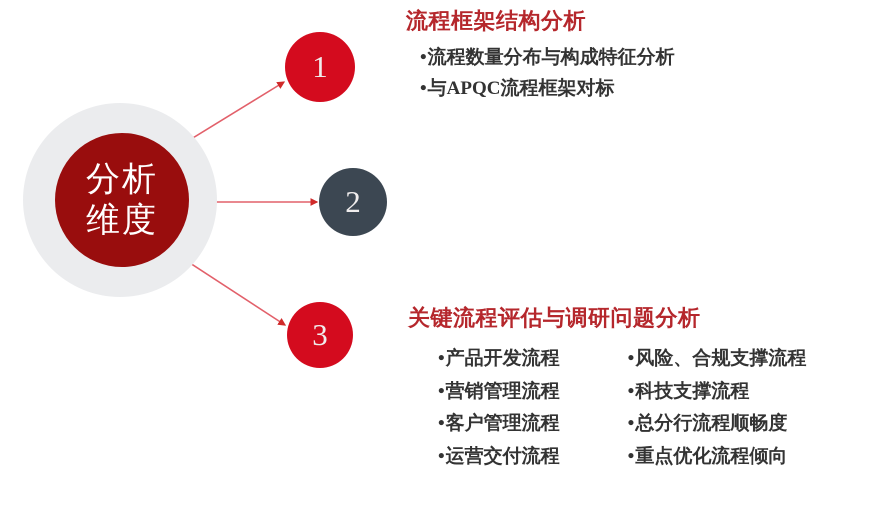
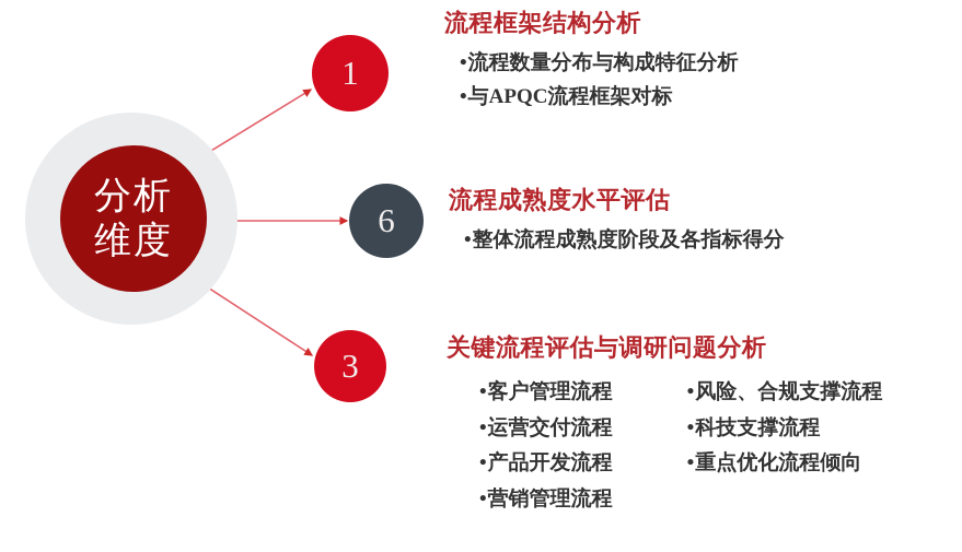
  分析
  维度
  1
- 2
+ 6
  3
  流程框架结构分析
  •流程数量分布与构成特征分析
  •与APQC流程框架对标
+ 流程成熟度水平评估
+ •整体流程成熟度阶段及各指标得分
  关键流程评估与调研问题分析
- •产品开发流程
+ •客户管理流程
- •营销管理流程
+ •运营交付流程
- •客户管理流程
+ •产品开发流程
- •运营交付流程
+ •营销管理流程
  •风险、合规支撑流程
  •科技支撑流程
- •总分行流程顺畅度
  •重点优化流程倾向
